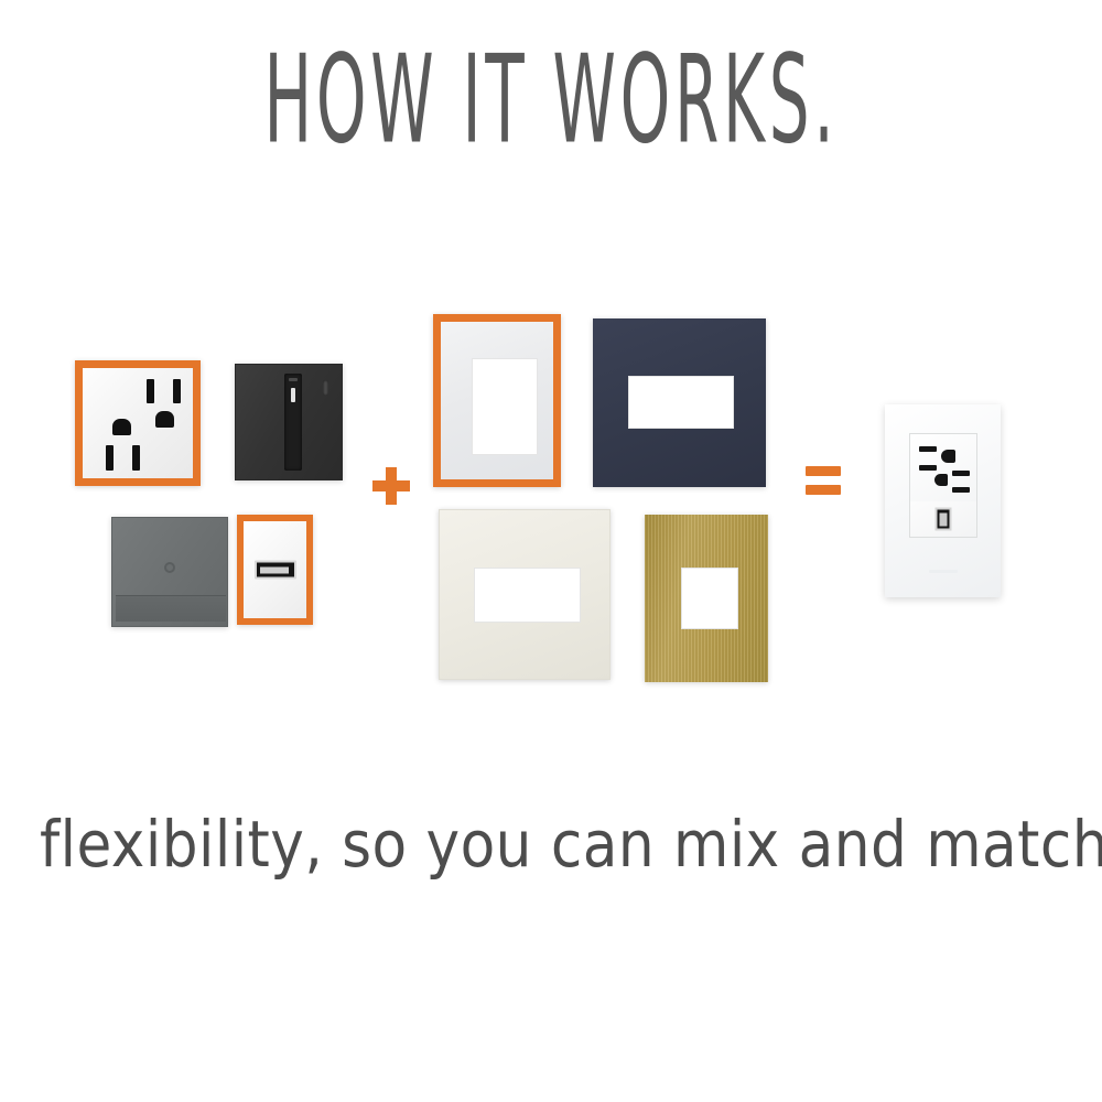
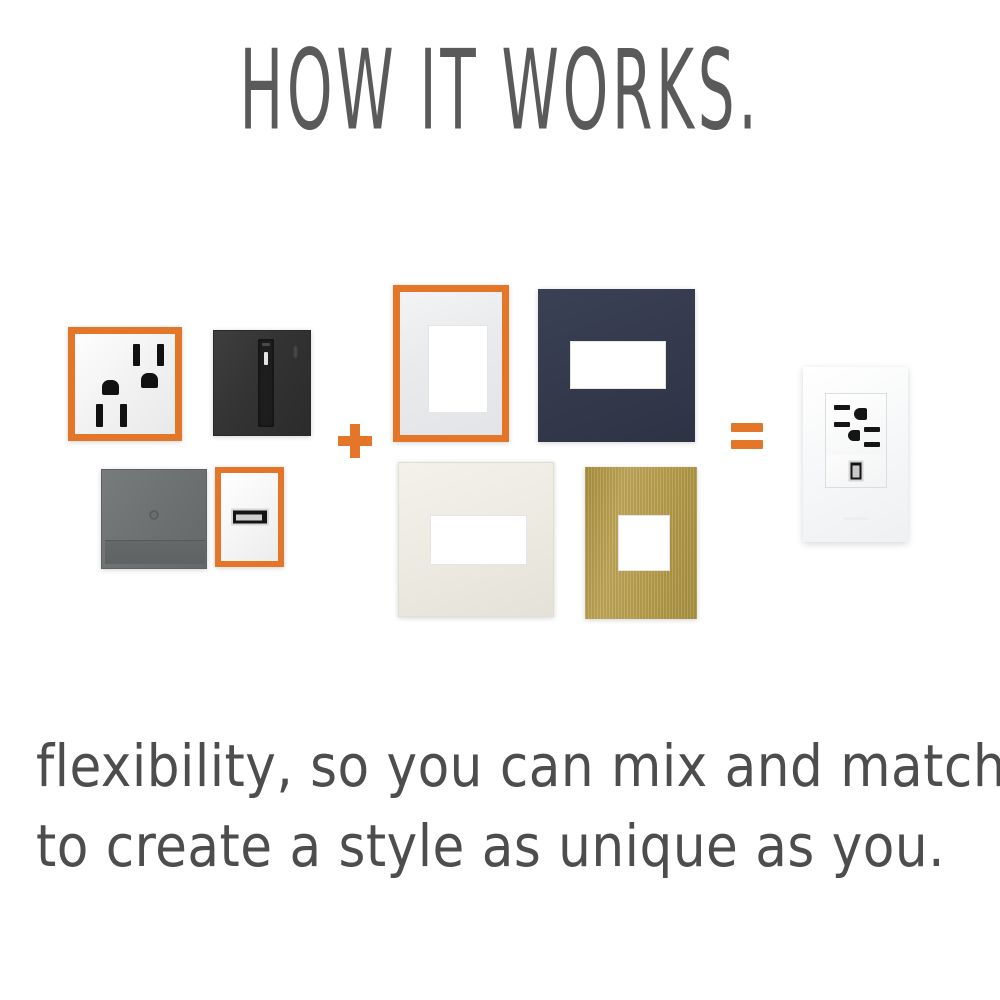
  HOW IT WORKS.
  flexibility, so you can mix and match
+ to create a style as unique as you.
